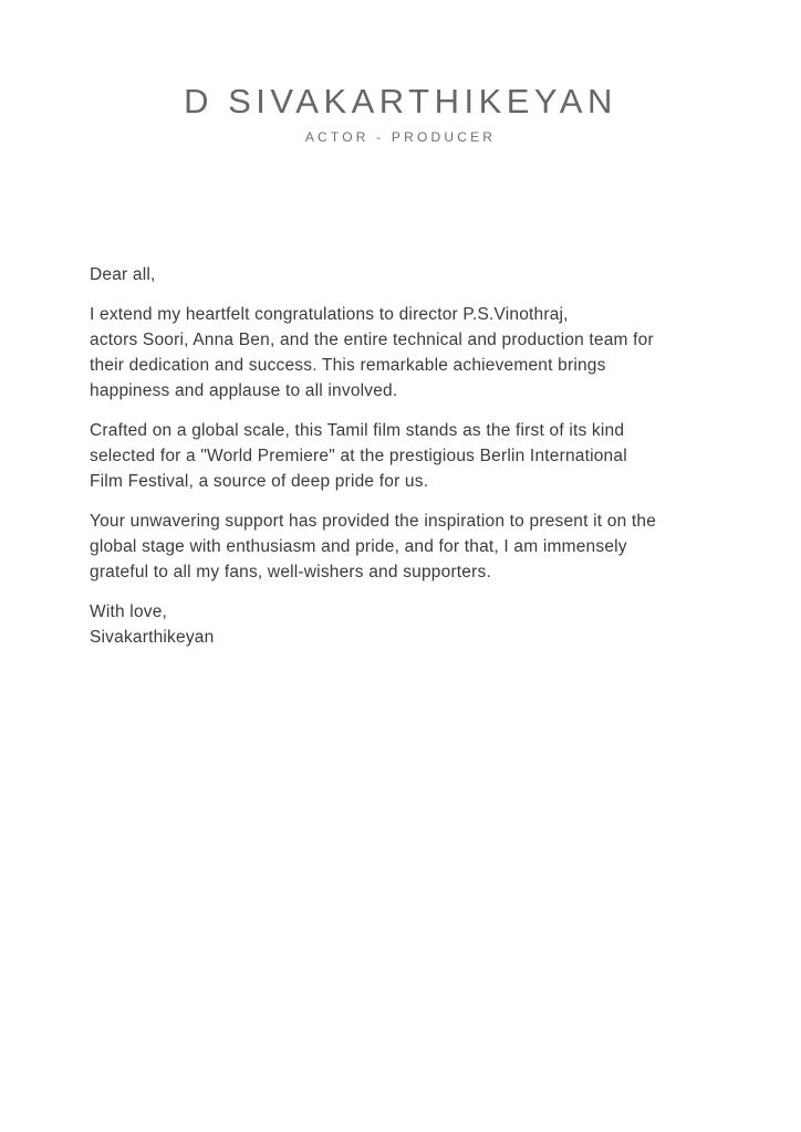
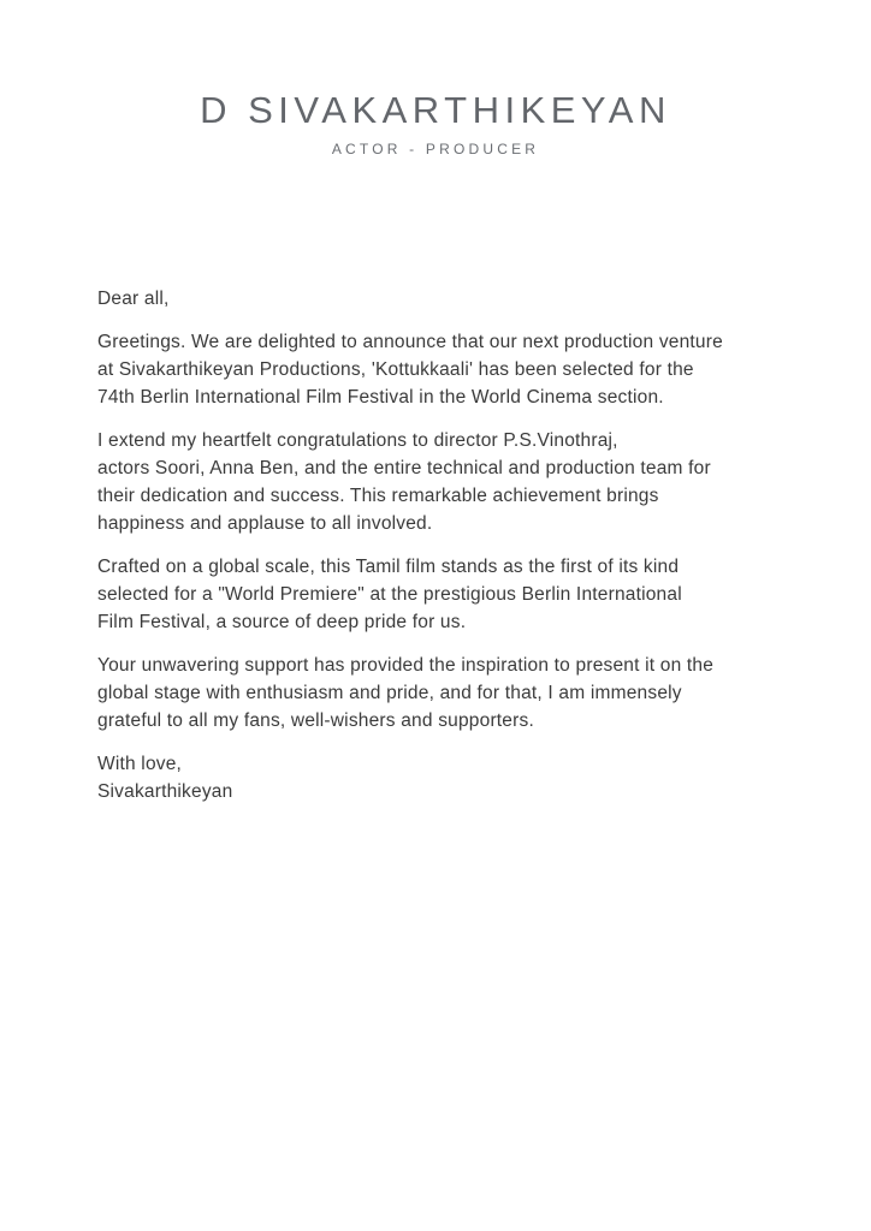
  D SIVAKARTHIKEYAN
  ACTOR - PRODUCER
  Dear all,
+ Greetings. We are delighted to announce that our next production venture
+ at Sivakarthikeyan Productions, 'Kottukkaali' has been selected for the
+ 74th Berlin International Film Festival in the World Cinema section.
  I extend my heartfelt congratulations to director P.S.Vinothraj,
  actors Soori, Anna Ben, and the entire technical and production team for
  their dedication and success. This remarkable achievement brings
  happiness and applause to all involved.
  Crafted on a global scale, this Tamil film stands as the first of its kind
  selected for a "World Premiere" at the prestigious Berlin International
  Film Festival, a source of deep pride for us.
  Your unwavering support has provided the inspiration to present it on the
  global stage with enthusiasm and pride, and for that, I am immensely
  grateful to all my fans, well-wishers and supporters.
  With love,
  Sivakarthikeyan
